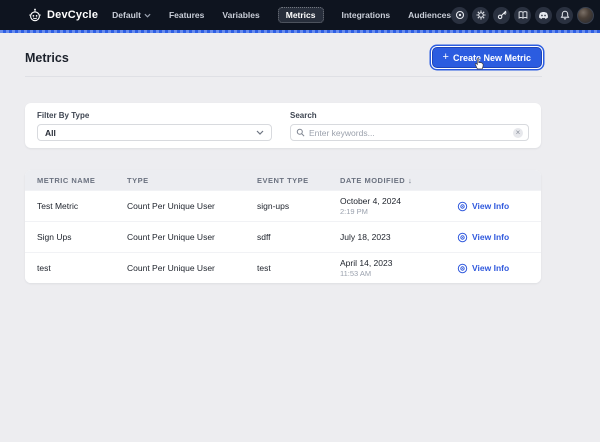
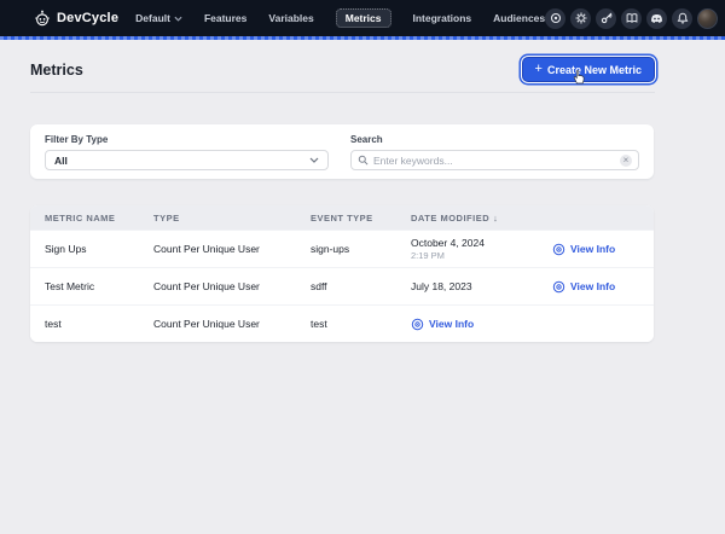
  DevCycle
  Default
  Features
  Variables
  Metrics
  Integrations
  Audiences
  Metrics
  +
  Create New Metric
  Filter By Type
  All
  Search
  Enter keywords...
  ×
  METRIC NAME
  TYPE
  EVENT TYPE
  DATE MODIFIED
  ↓
- Test Metric
+ Sign Ups
  Count Per Unique User
  sign-ups
  October 4, 2024
  2:19 PM
  View Info
- Sign Ups
+ Test Metric
  Count Per Unique User
  sdff
  July 18, 2023
  View Info
  test
  Count Per Unique User
  test
- April 14, 2023
- 11:53 AM
  View Info
